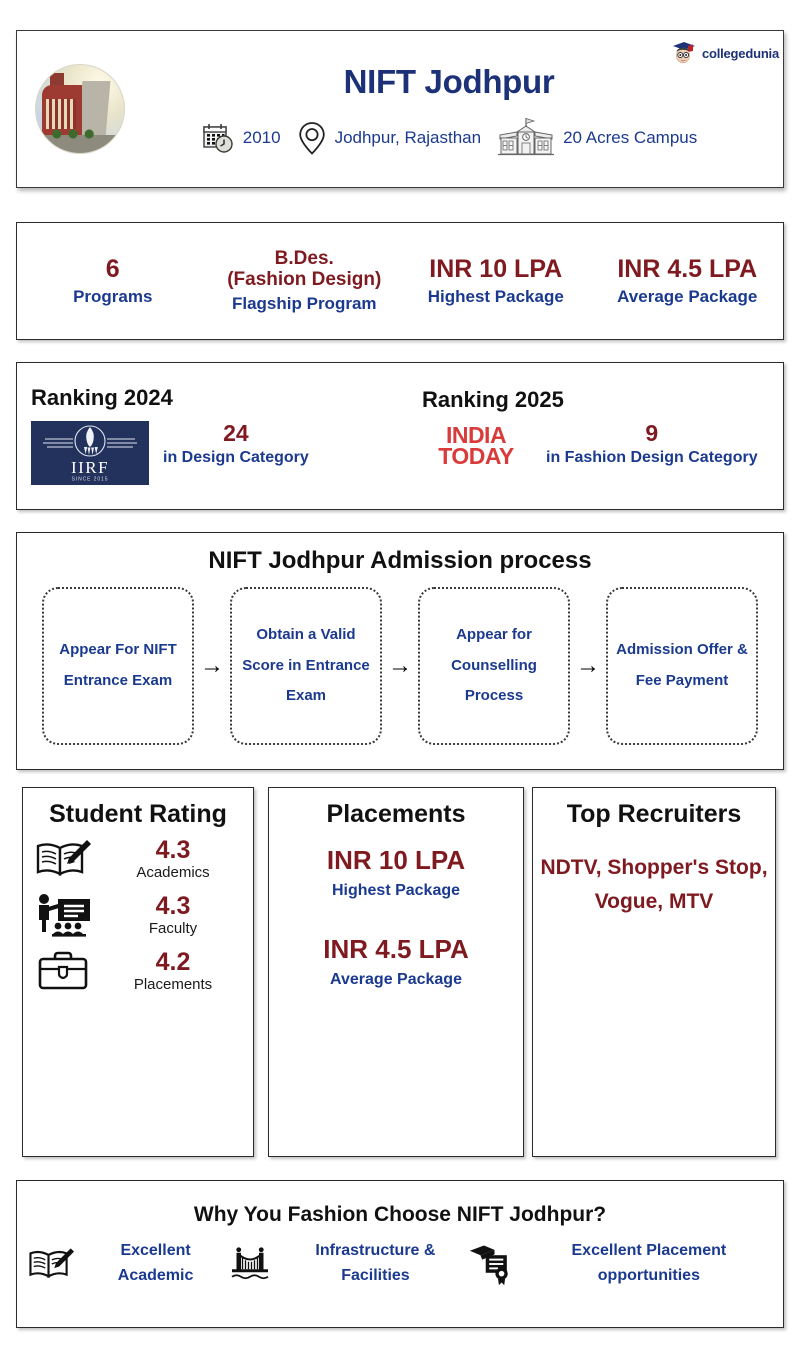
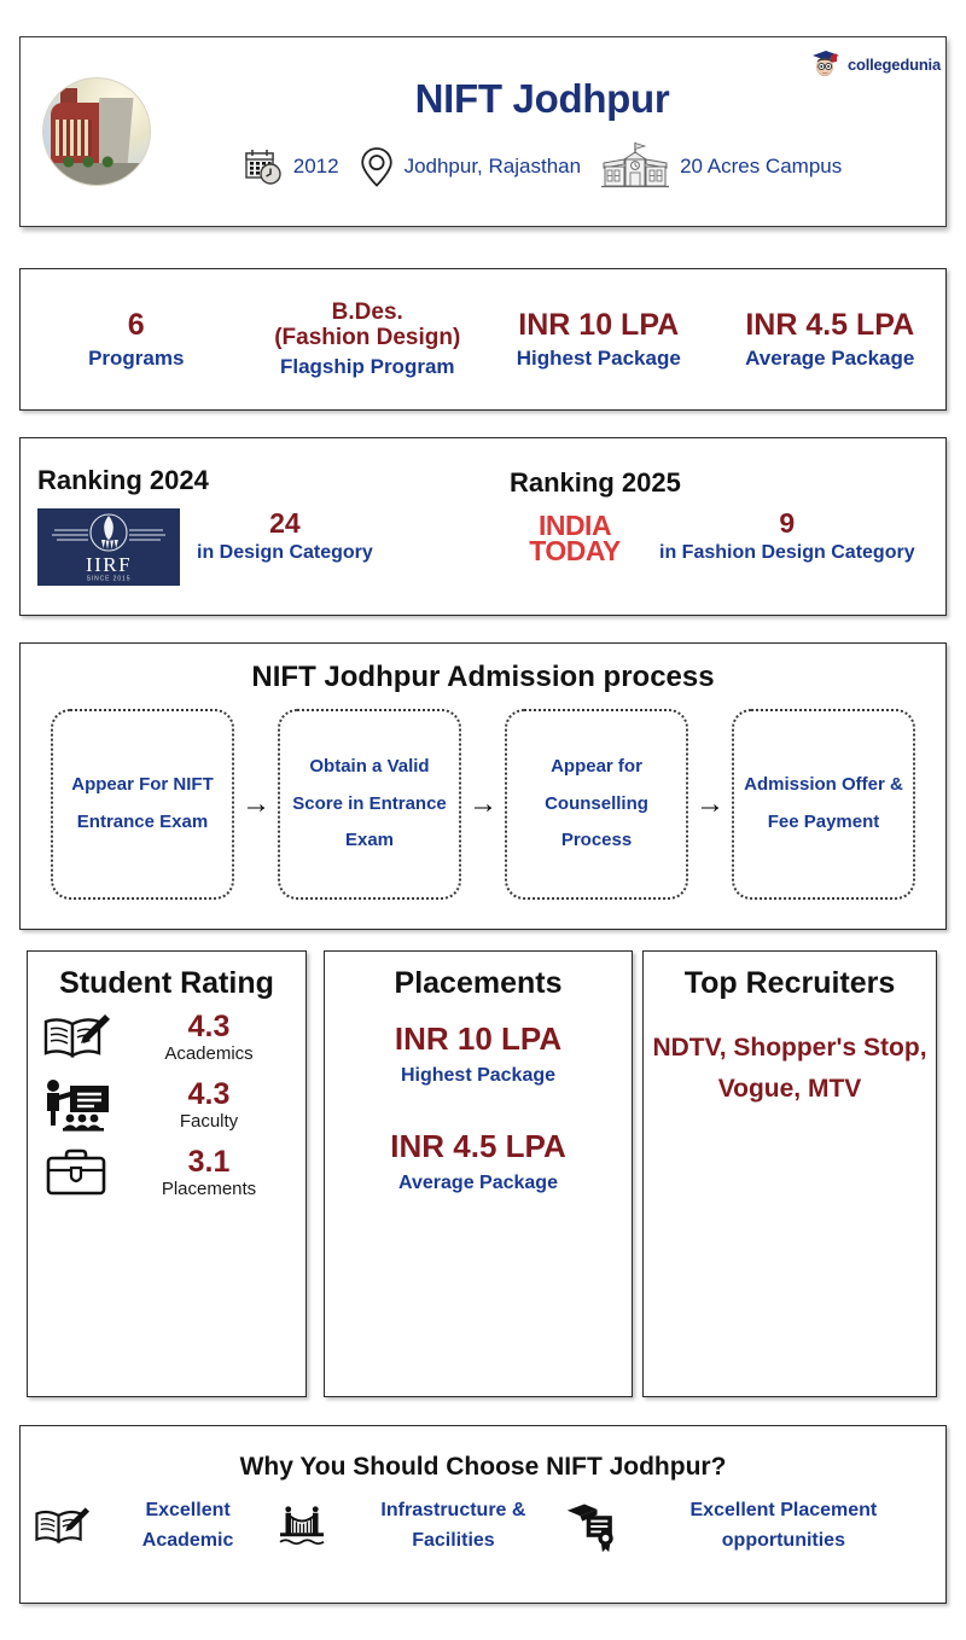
  NIFT Jodhpur
- 2010
+ 2012
  Jodhpur, Rajasthan
  20 Acres Campus
  collegedunia
  6
  Programs
  B.Des.
  (Fashion Design)
  Flagship Program
  INR 10 LPA
  Highest Package
  INR 4.5 LPA
  Average Package
  Ranking 2024
  IIRF
  24
  in Design Category
  Ranking 2025
  INDIA
  TODAY
  9
  in Fashion Design Category
  NIFT Jodhpur Admission process
  Appear For NIFT Entrance Exam
  →
  Obtain a Valid Score in Entrance Exam
  →
  Appear for Counselling Process
  →
  Admission Offer & Fee Payment
  Student Rating
  4.3
  Academics
  4.3
  Faculty
- 4.2
+ 3.1
  Placements
  Placements
  INR 10 LPA
  Highest Package
  INR 4.5 LPA
  Average Package
  Top Recruiters
  NDTV, Shopper's Stop, Vogue, MTV
- Why You Fashion Choose NIFT Jodhpur?
+ Why You Should Choose NIFT Jodhpur?
  Excellent Academic
  Infrastructure & Facilities
  Excellent Placement opportunities
